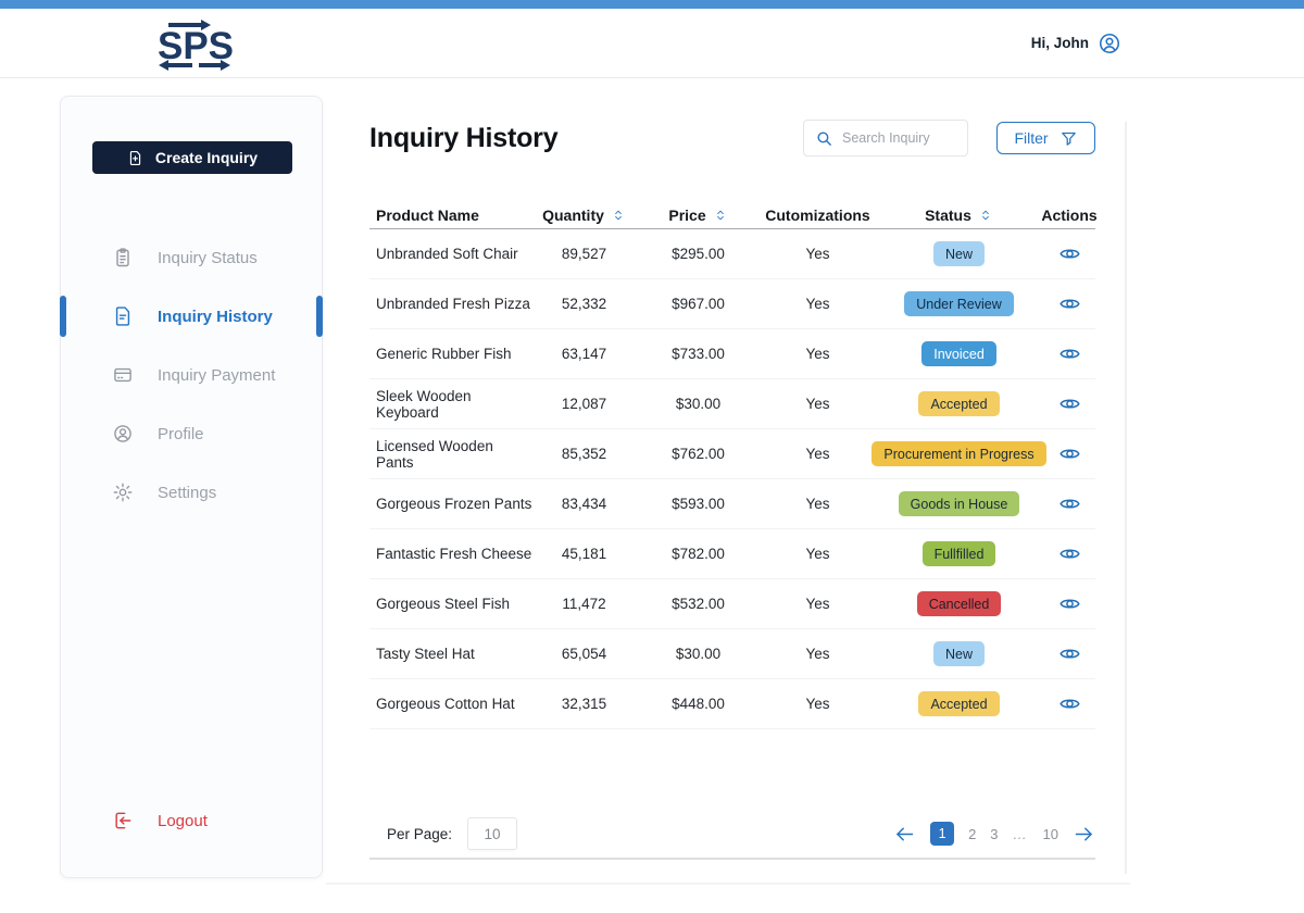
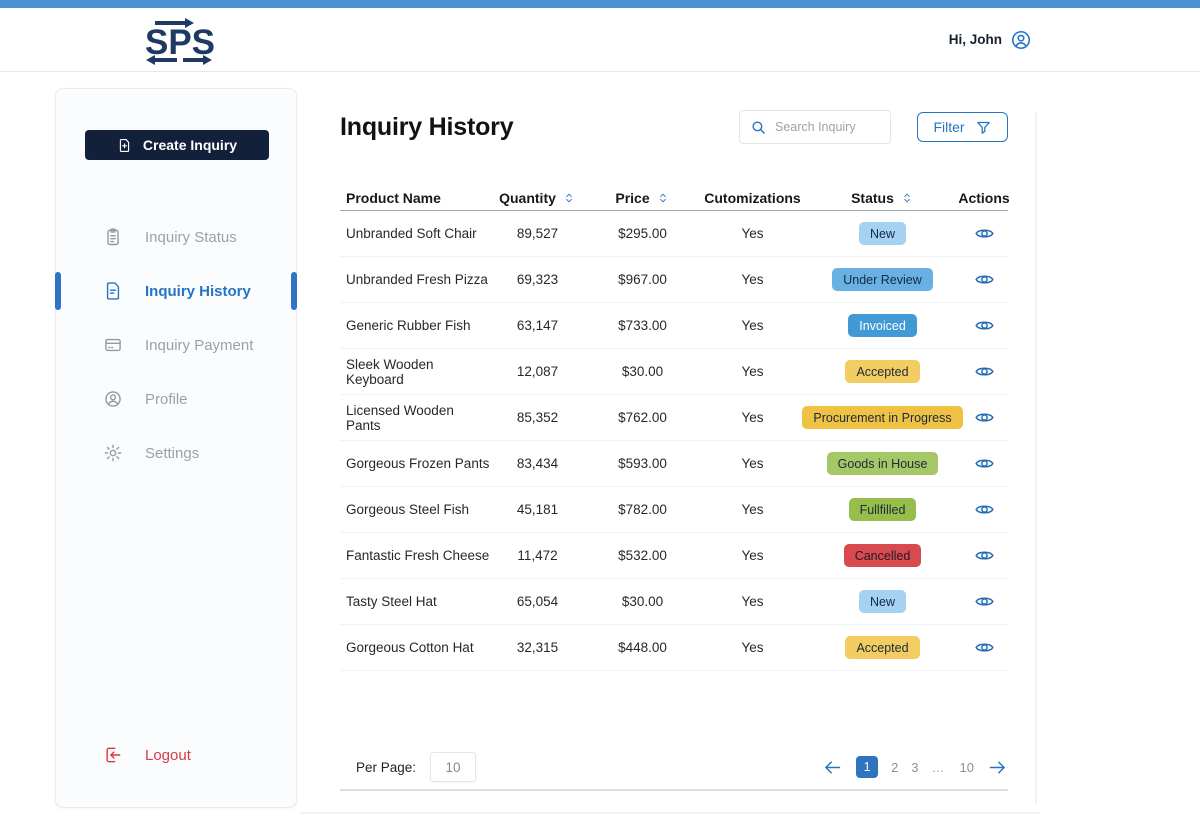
  SPS
  Hi, John
  Create Inquiry
  Inquiry Status
  Inquiry History
  Inquiry Payment
  Profile
  Settings
  Logout
  Inquiry History
  Search Inquiry
  Filter
  Product Name
  Quantity
  Price
  Cutomizations
  Status
  Actions
  Unbranded Soft Chair
  89,527
  $295.00
  Yes
  New
  Unbranded Fresh Pizza
- 52,332
+ 69,323
  $967.00
  Yes
  Under Review
  Generic Rubber Fish
  63,147
  $733.00
  Yes
  Invoiced
  Sleek Wooden Keyboard
  12,087
  $30.00
  Yes
  Accepted
  Licensed Wooden Pants
  85,352
  $762.00
  Yes
  Procurement in Progress
  Gorgeous Frozen Pants
  83,434
  $593.00
  Yes
  Goods in House
- Fantastic Fresh Cheese
+ Gorgeous Steel Fish
  45,181
  $782.00
  Yes
  Fullfilled
- Gorgeous Steel Fish
+ Fantastic Fresh Cheese
  11,472
  $532.00
  Yes
  Cancelled
  Tasty Steel Hat
  65,054
  $30.00
  Yes
  New
  Gorgeous Cotton Hat
  32,315
  $448.00
  Yes
  Accepted
  Per Page:
  10
  1
  2
  3
  …
  10
